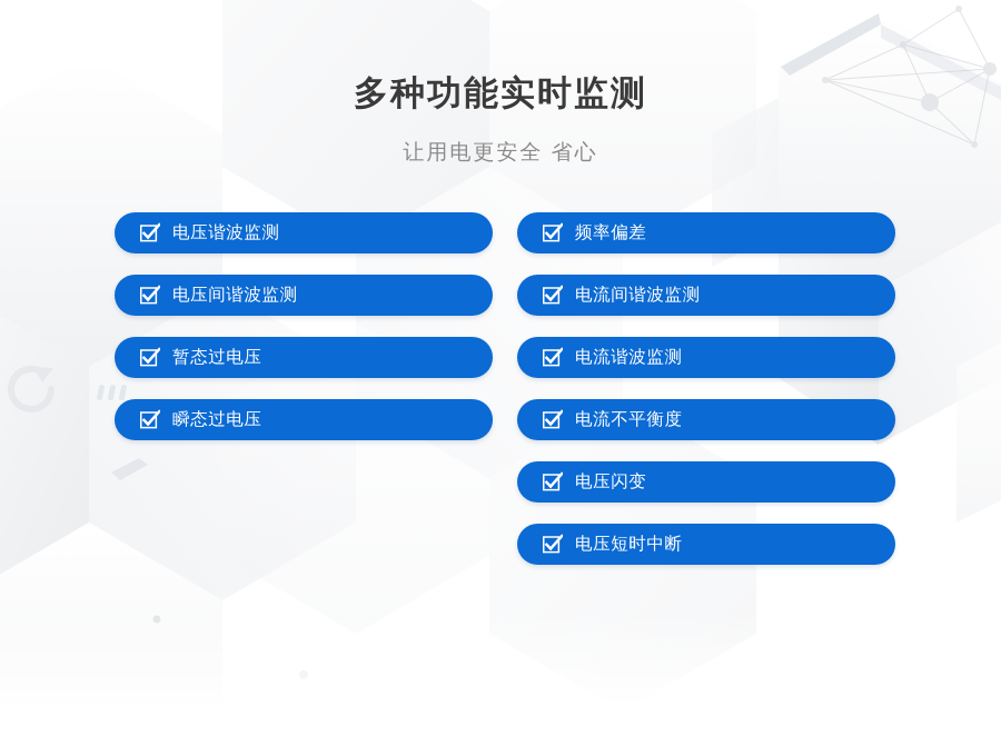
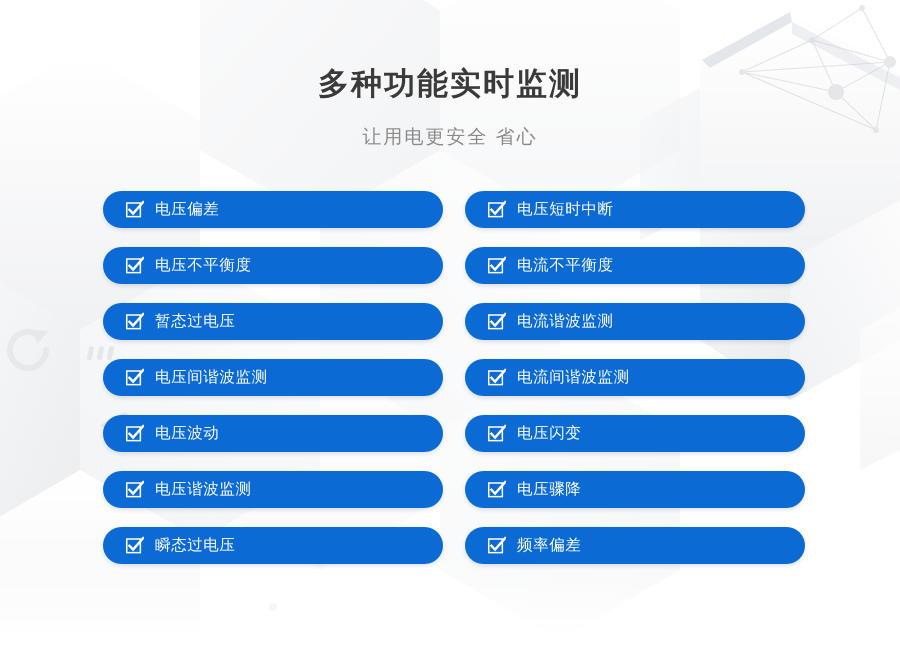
  多种功能实时监测
  让用电更安全 省心
+ 电压偏差
+ 电压不平衡度
- 电压谐波监测
+ 暂态过电压
  电压间谐波监测
+ 电压波动
- 暂态过电压
+ 电压谐波监测
  瞬态过电压
- 频率偏差
+ 电压短时中断
- 电流间谐波监测
+ 电流不平衡度
  电流谐波监测
- 电流不平衡度
+ 电流间谐波监测
  电压闪变
+ 电压骤降
- 电压短时中断
+ 频率偏差
